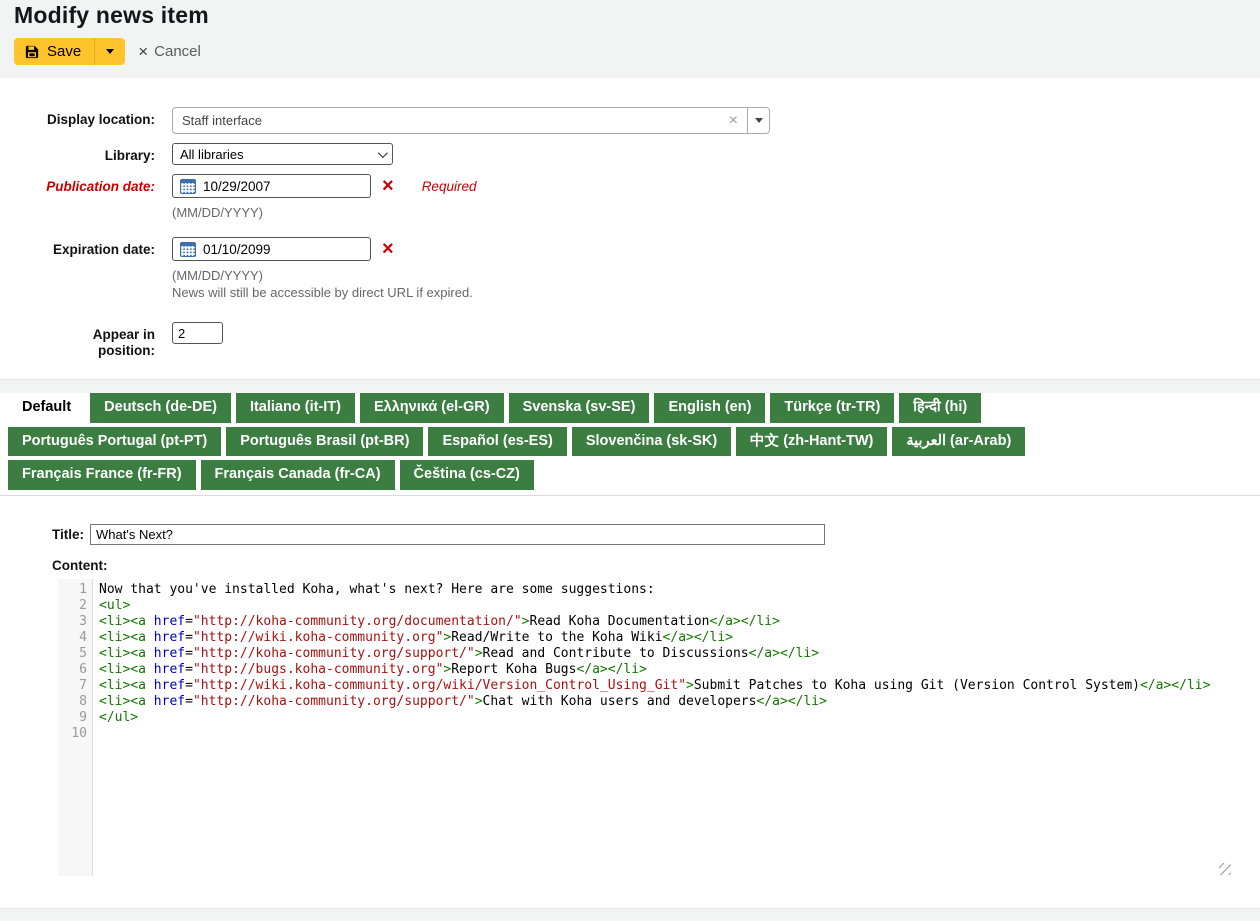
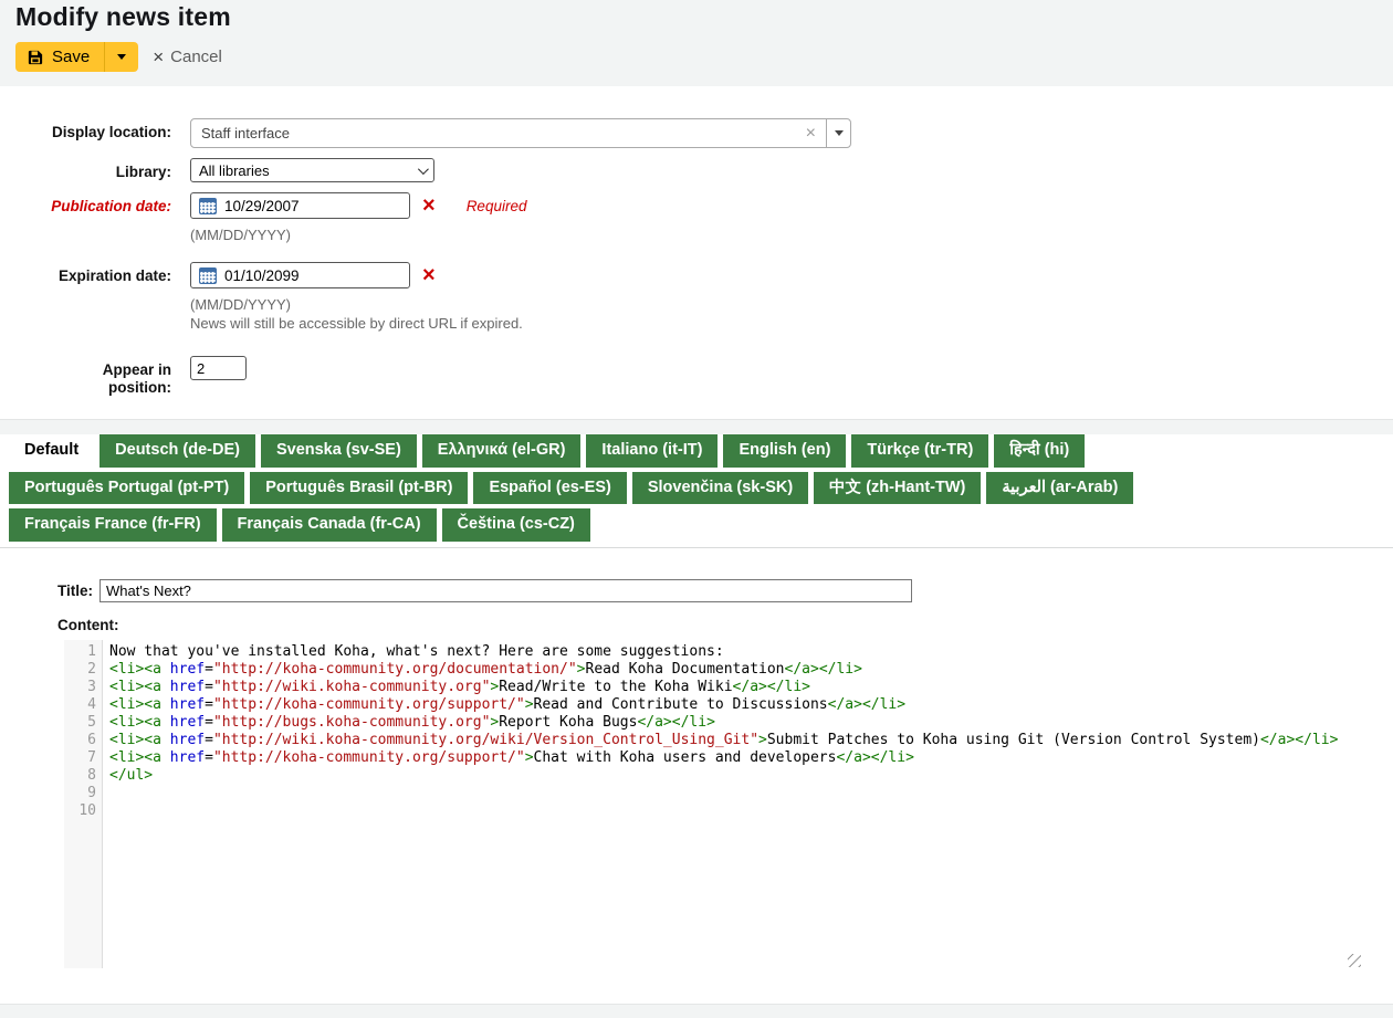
  Modify news item
  Save
  ×
  Cancel
  Display location:
  Staff interface
  ×
  Library:
  All libraries
  Publication date:
  10/29/2007
  ×
  Required
  (MM/DD/YYYY)
  Expiration date:
  01/10/2099
  ×
  (MM/DD/YYYY)
  News will still be accessible by direct URL if expired.
  Appear in position:
  2
  Default
  Deutsch (de-DE)
- Italiano (it-IT)
+ Svenska (sv-SE)
  Ελληνικά (el-GR)
- Svenska (sv-SE)
+ Italiano (it-IT)
  English (en)
  Türkçe (tr-TR)
  हिन्दी (hi)
  Português Portugal (pt-PT)
  Português Brasil (pt-BR)
  Español (es-ES)
  Slovenčina (sk-SK)
  中文 (zh-Hant-TW)
  العربية (ar-Arab)
  Français France (fr-FR)
  Français Canada (fr-CA)
  Čeština (cs-CZ)
  Title:
  What's Next?
  Content:
  1
  2
  3
  4
  5
  6
  7
  8
  9
  10
  Now that you've installed Koha, what's next? Here are some suggestions:
- <ul>
  <li><a href="http://koha-community.org/documentation/">Read Koha Documentation</a></li>
  <li><a href="http://wiki.koha-community.org">Read/Write to the Koha Wiki</a></li>
  <li><a href="http://koha-community.org/support/">Read and Contribute to Discussions</a></li>
  <li><a href="http://bugs.koha-community.org">Report Koha Bugs</a></li>
  <li><a href="http://wiki.koha-community.org/wiki/Version_Control_Using_Git">Submit Patches to Koha using Git (Version Control System)</a></li>
  <li><a href="http://koha-community.org/support/">Chat with Koha users and developers</a></li>
  </ul>
